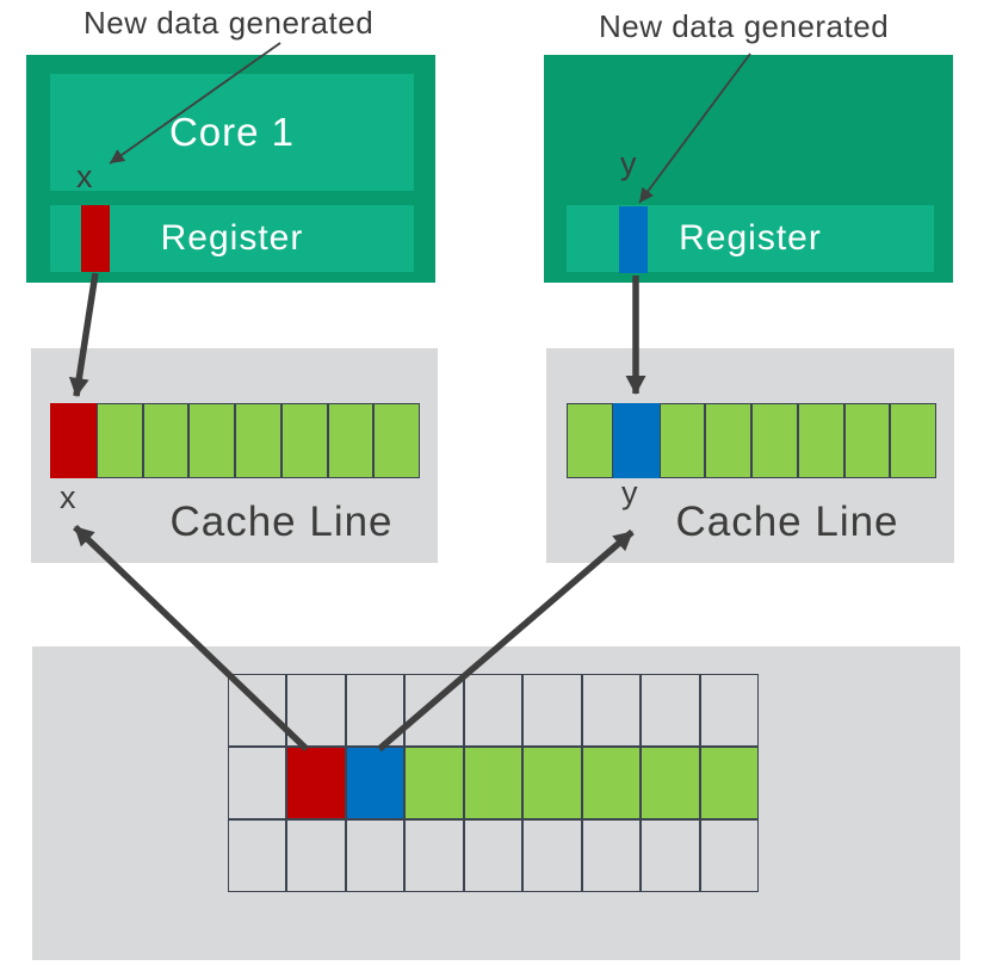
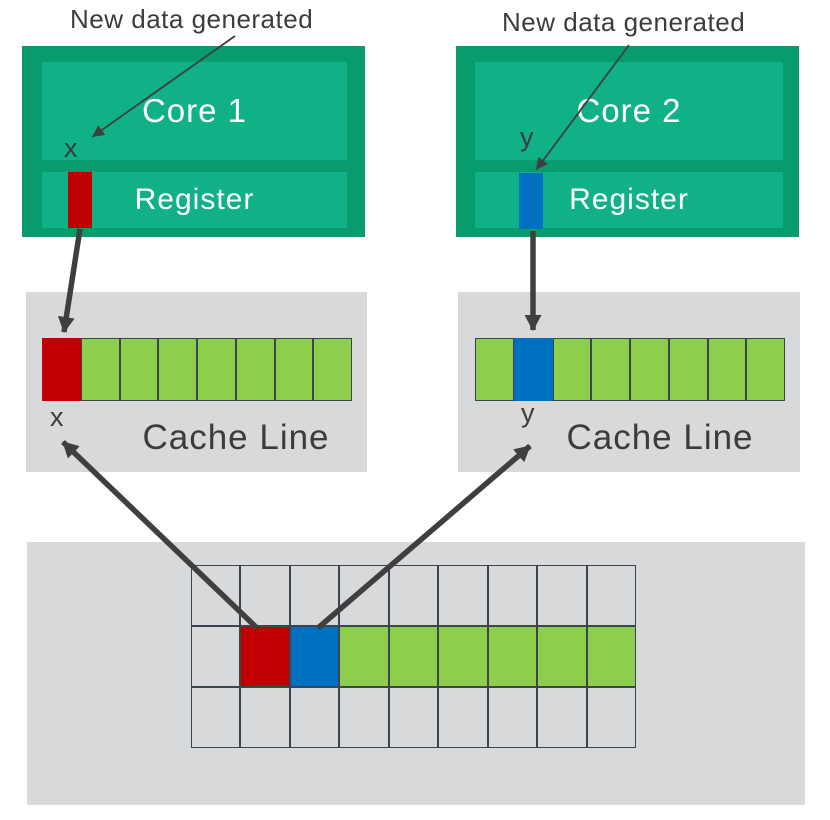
  New data generated
  New data generated
  Core 1
  Register
  x
+ Core 2
  Register
  y
  x
  Cache Line
  y
  Cache Line
